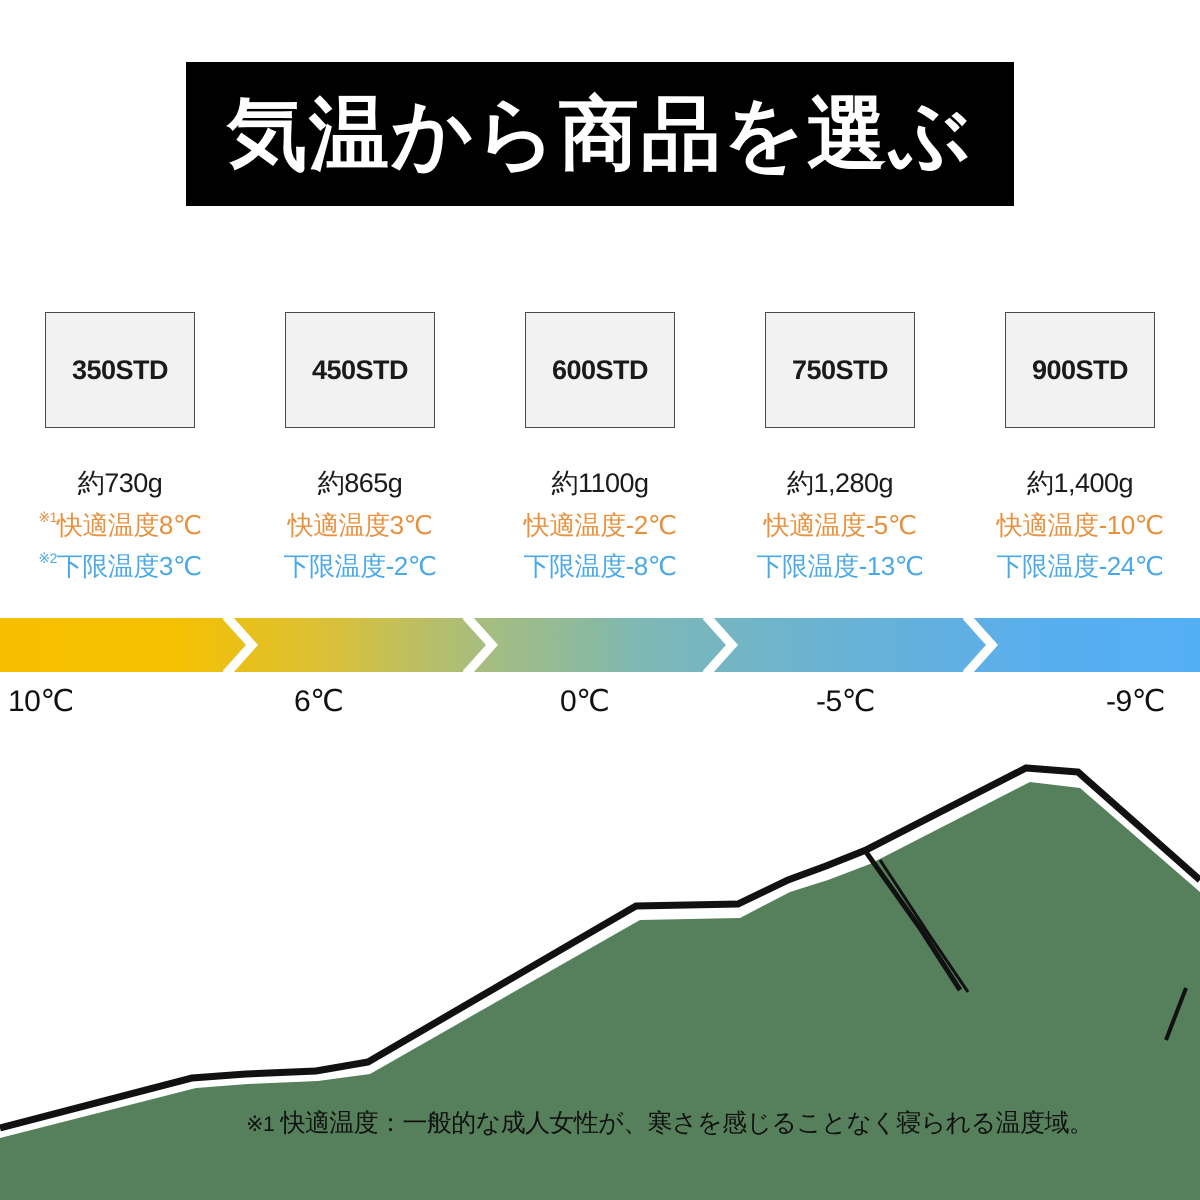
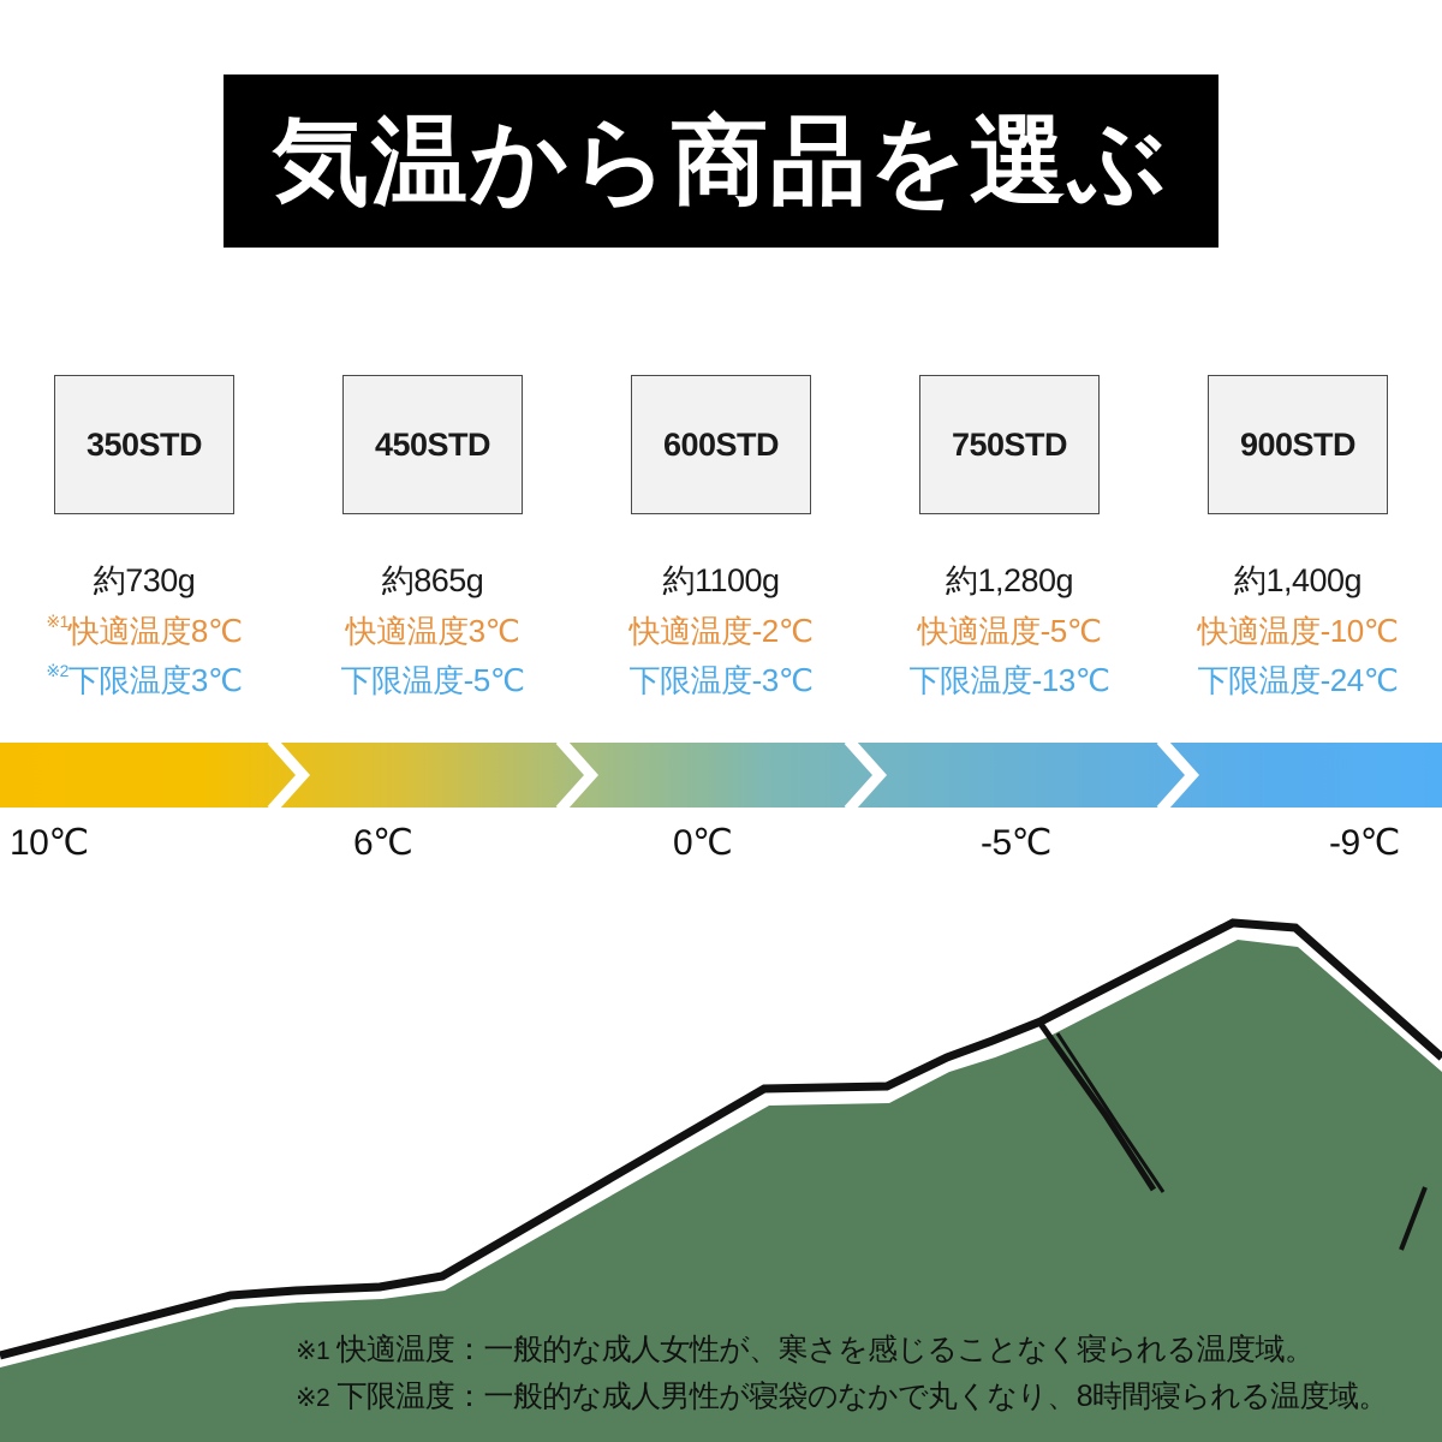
  気温から商品を選ぶ
  350STD
  約730g
  ※1快適温度8℃
  ※2下限温度3℃
  450STD
  約865g
  快適温度3℃
- 下限温度-2℃
+ 下限温度-5℃
  600STD
  約1100g
  快適温度-2℃
- 下限温度-8℃
+ 下限温度-3℃
  750STD
  約1,280g
  快適温度-5℃
  下限温度-13℃
  900STD
  約1,400g
  快適温度-10℃
  下限温度-24℃
  10℃
  6℃
  0℃
  -5℃
  -9℃
  ※1 快適温度：一般的な成人女性が、寒さを感じることなく寝られる温度域。
+ ※2 下限温度：一般的な成人男性が寝袋のなかで丸くなり、8時間寝られる温度域。
